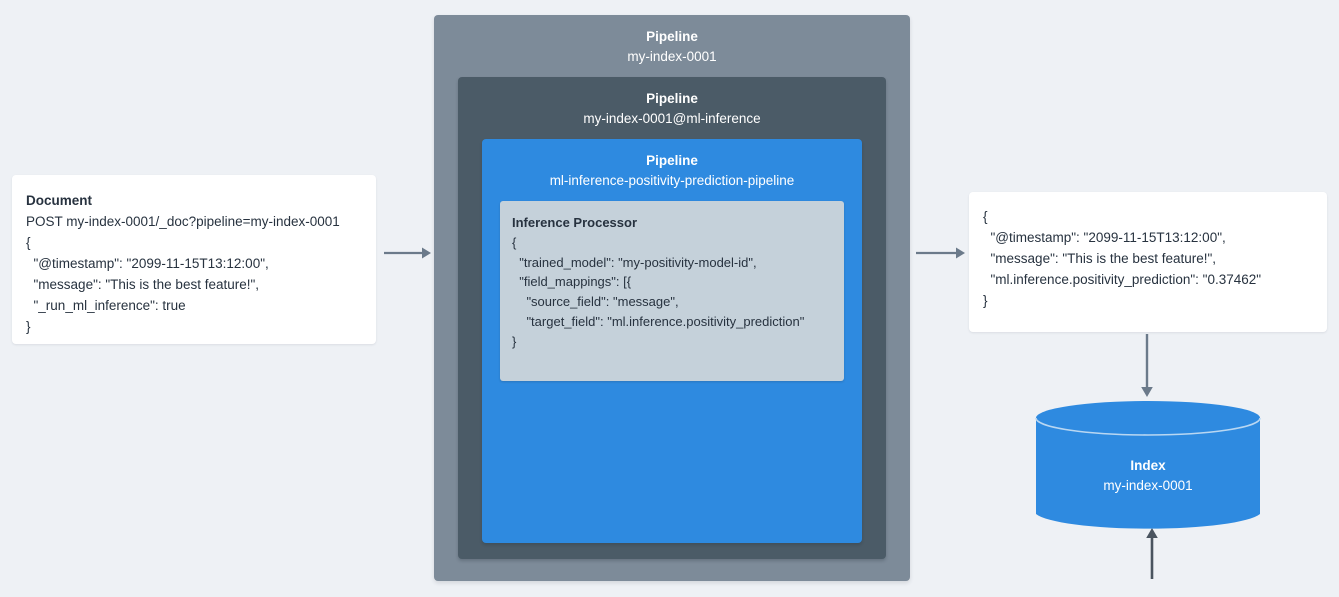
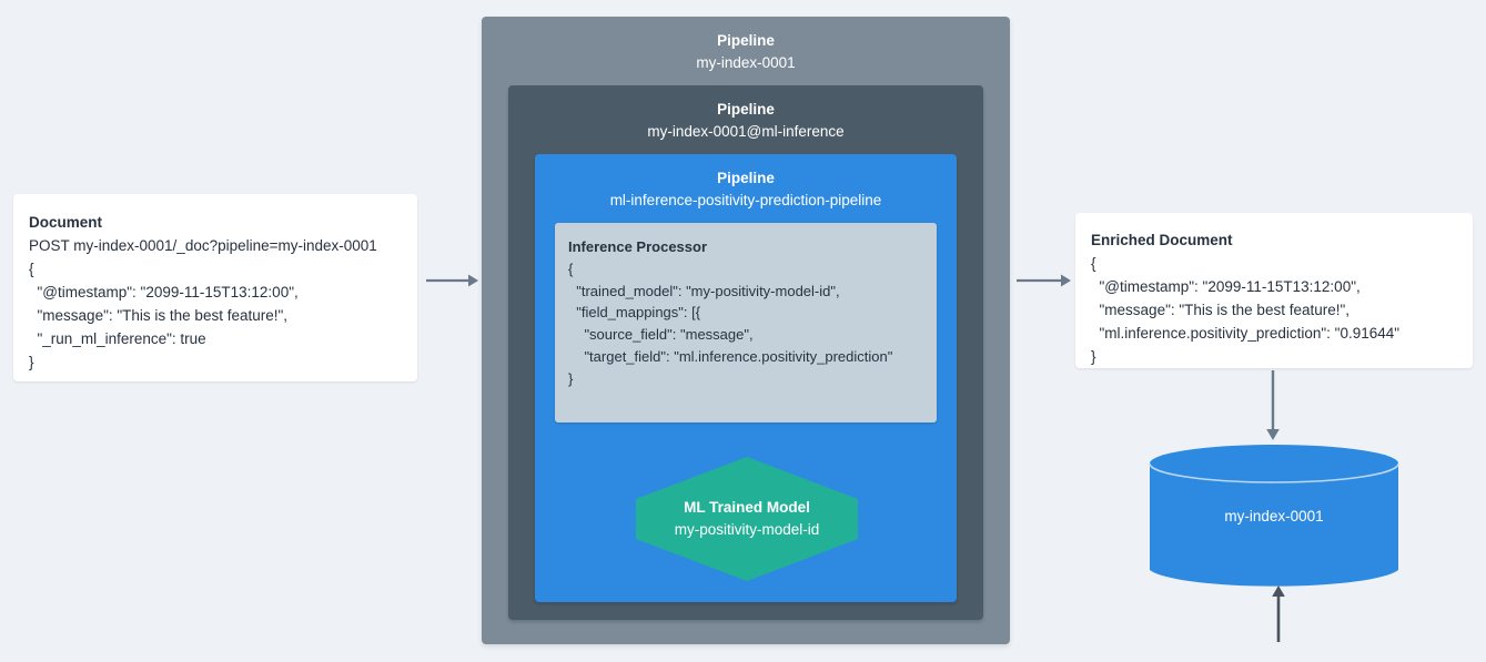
  Document
  POST my-index-0001/_doc?pipeline=my-index-0001
  {
  "@timestamp": "2099-11-15T13:12:00",
  "message": "This is the best feature!",
  "_run_ml_inference": true
  }
  Pipeline
  my-index-0001
  Pipeline
  my-index-0001@ml-inference
  Pipeline
  ml-inference-positivity-prediction-pipeline
  Inference Processor
  {
  "trained_model": "my-positivity-model-id",
  "field_mappings": [{
  "source_field": "message",
  "target_field": "ml.inference.positivity_prediction"
  }
+ ML Trained Model
+ my-positivity-model-id
+ Enriched Document
  {
  "@timestamp": "2099-11-15T13:12:00",
  "message": "This is the best feature!",
- "ml.inference.positivity_prediction": "0.37462"
+ "ml.inference.positivity_prediction": "0.91644"
  }
- Index
  my-index-0001
